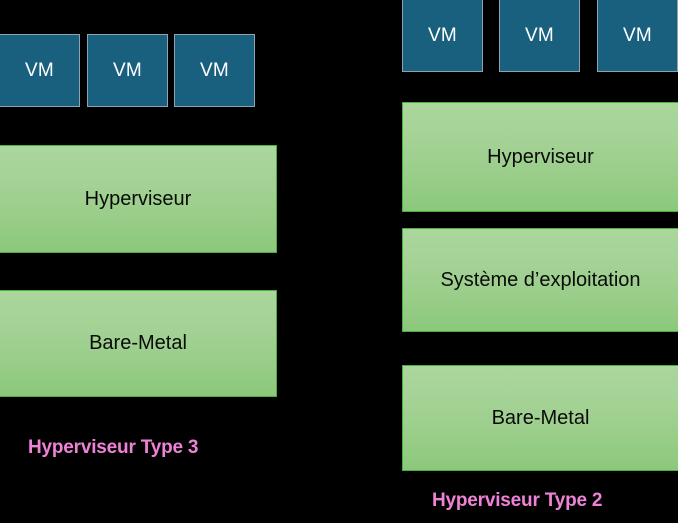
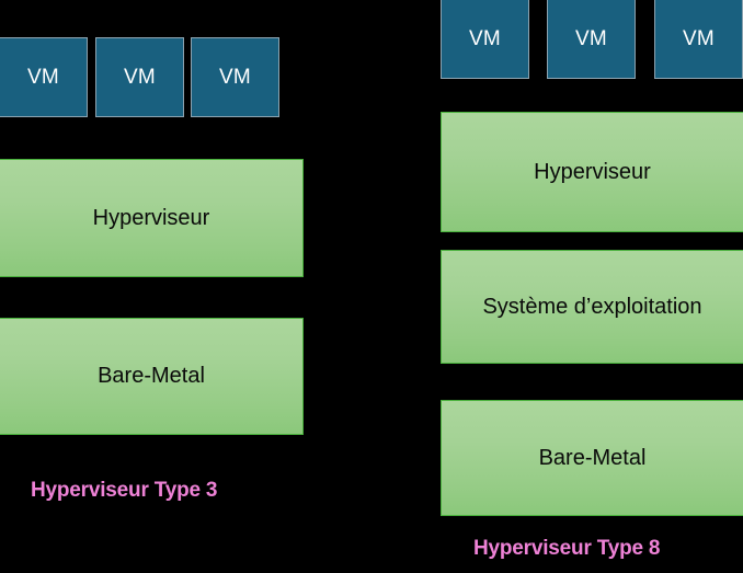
  VM
  VM
  VM
  Hyperviseur
  Bare-Metal
  Hyperviseur Type 3
  VM
  VM
  VM
  Hyperviseur
  Système d’exploitation
  Bare-Metal
- Hyperviseur Type 2
+ Hyperviseur Type 8
